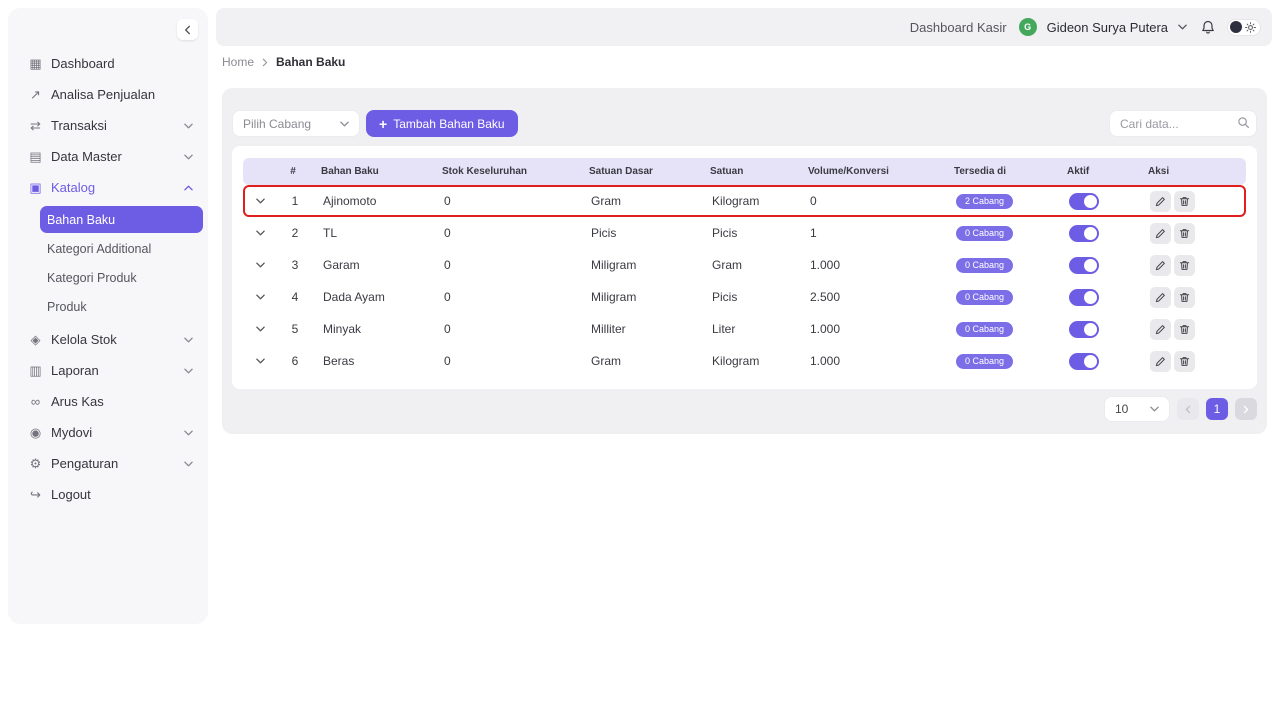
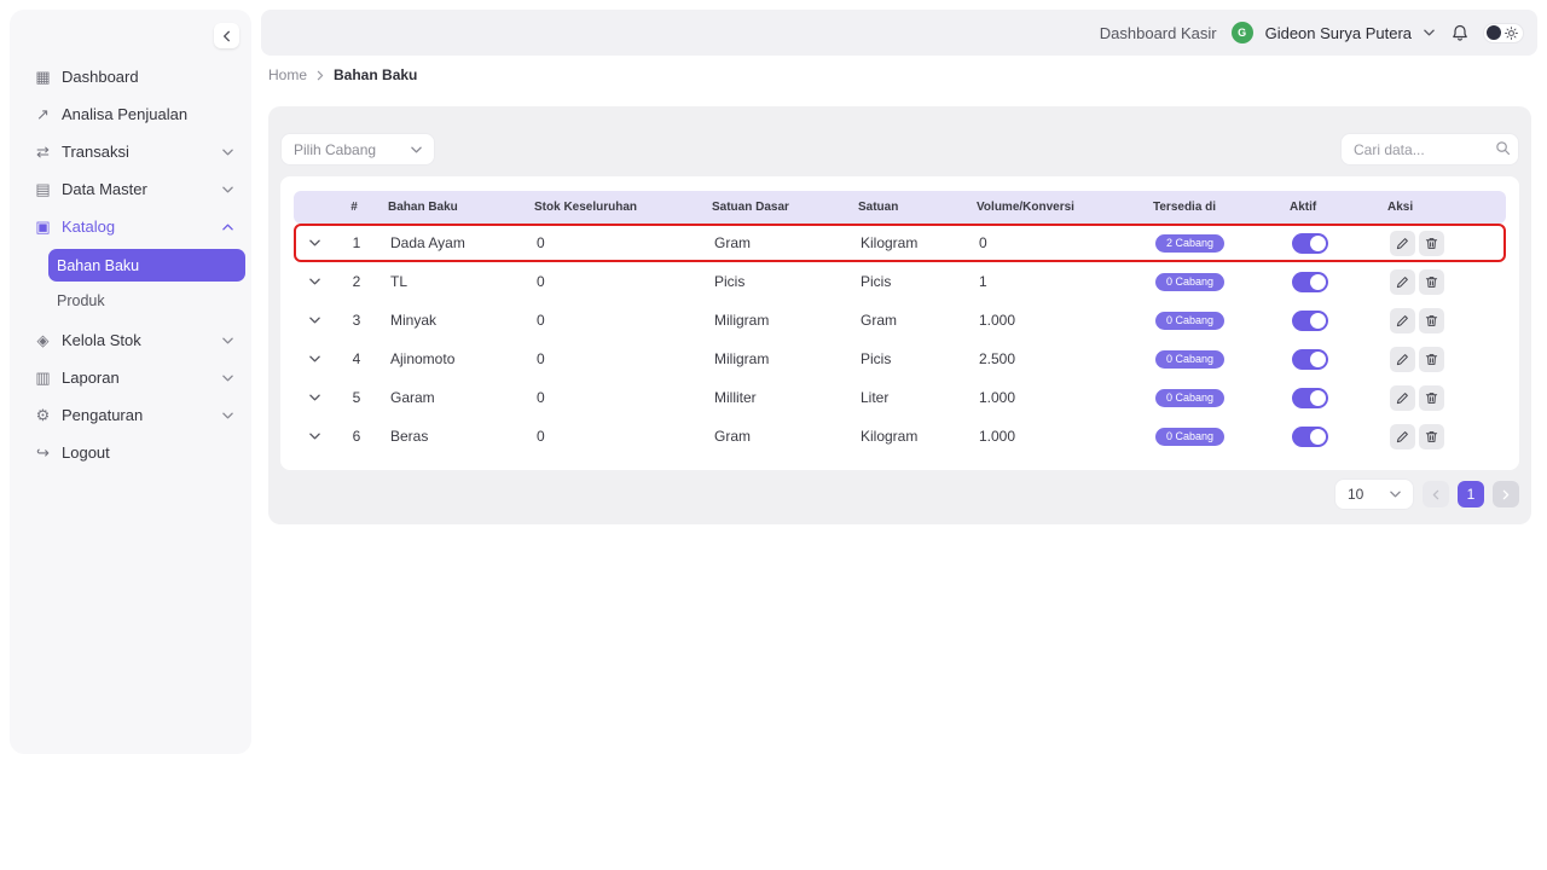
  ▦
  Dashboard
  ↗
  Analisa Penjualan
  ⇄
  Transaksi
  ▤
  Data Master
  ▣
  Katalog
  Bahan Baku
- Kategori Additional
- Kategori Produk
  Produk
  ◈
  Kelola Stok
  ▥
  Laporan
- ∞
- Arus Kas
- ◉
- Mydovi
  ⚙
  Pengaturan
  ↪
  Logout
  Dashboard Kasir
  G
  Gideon Surya Putera
  Home
  Bahan Baku
  Pilih Cabang
- +
- Tambah Bahan Baku
  Cari data...
  #
  Bahan Baku
  Stok Keseluruhan
  Satuan Dasar
  Satuan
  Volume/Konversi
  Tersedia di
  Aktif
  Aksi
  1
- Ajinomoto
+ Dada Ayam
  0
  Gram
  Kilogram
  0
  2 Cabang
  2
  TL
  0
  Picis
  Picis
  1
  0 Cabang
  3
- Garam
+ Minyak
  0
  Miligram
  Gram
  1.000
  0 Cabang
  4
- Dada Ayam
+ Ajinomoto
  0
  Miligram
  Picis
  2.500
  0 Cabang
  5
- Minyak
+ Garam
  0
  Milliter
  Liter
  1.000
  0 Cabang
  6
  Beras
  0
  Gram
  Kilogram
  1.000
  0 Cabang
  10
  1
